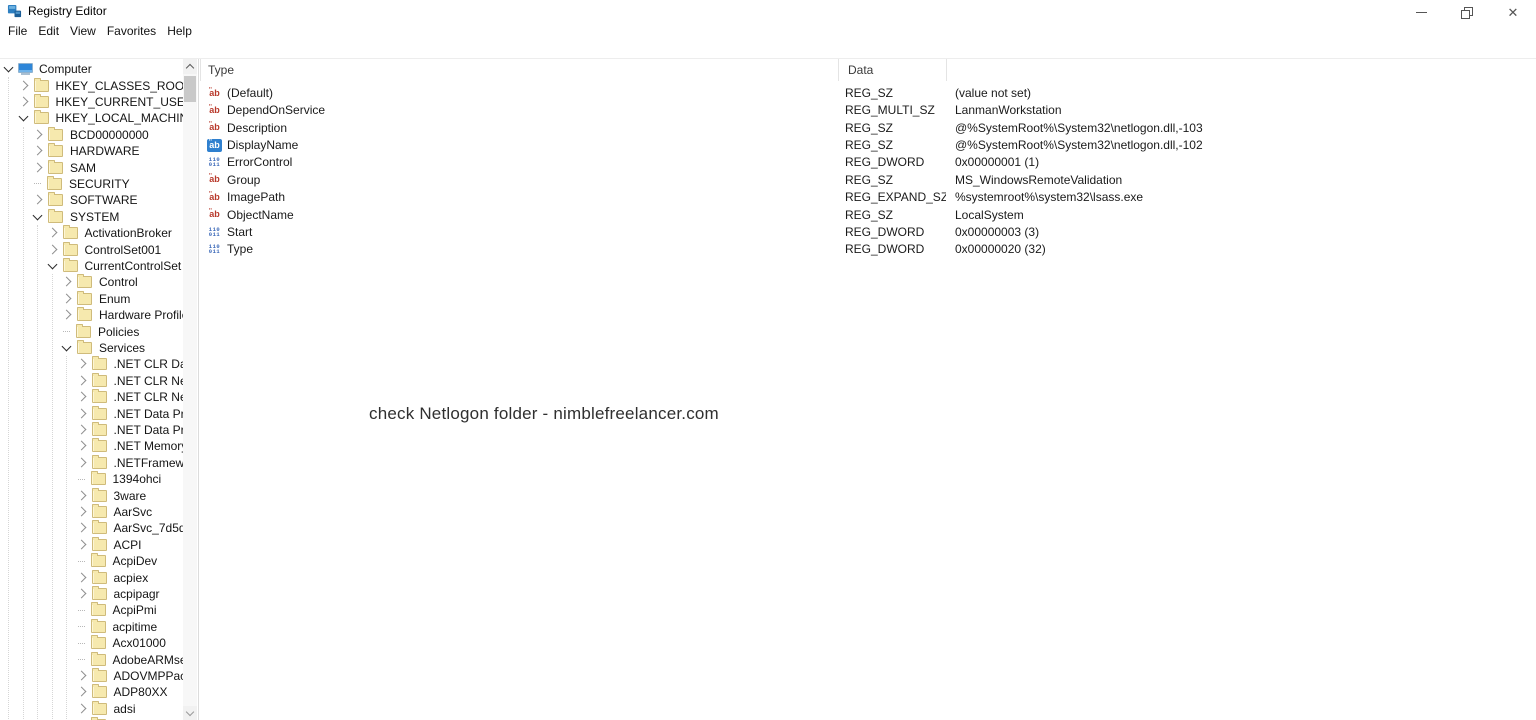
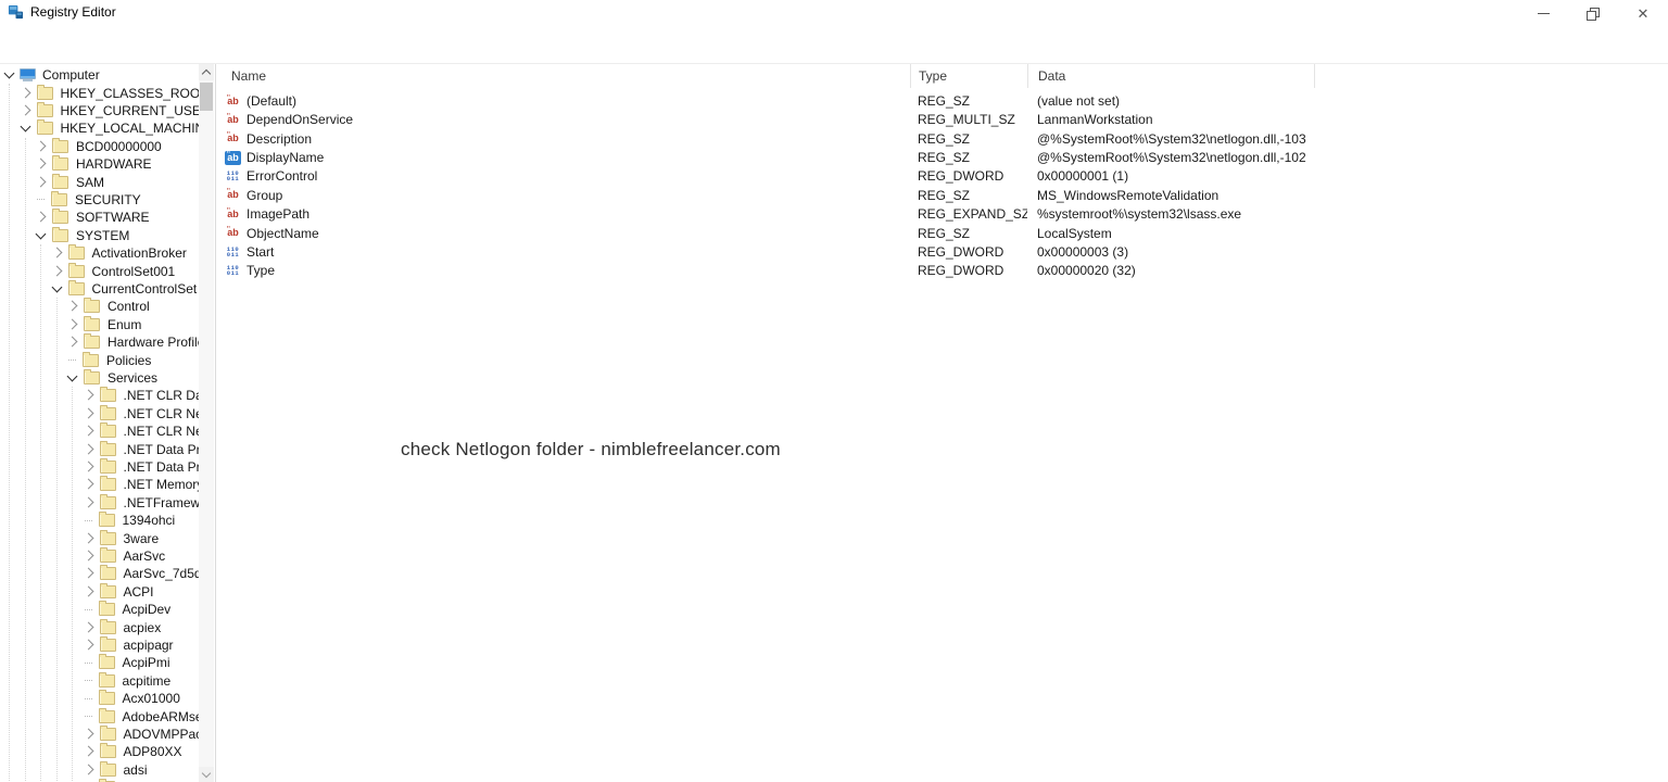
  Registry Editor
- File
- Edit
- View
- Favorites
- Help
  Computer
  HKEY_CLASSES_ROO
  HKEY_CURRENT_USE
  HKEY_LOCAL_MACHI
  BCD00000000
  HARDWARE
  SAM
  SECURITY
  SOFTWARE
  SYSTEM
  ActivationBroker
  ControlSet001
  CurrentControlSet
  Control
  Enum
  Hardware Profil
  Policies
  Services
  .NET CLR D
  .NET CLR N
  .NET CLR N
  .NET Data P
  .NET Data P
  .NET Memor
  .NETFramew
  1394ohci
  3ware
  AarSvc
  AarSvc_7d5
  ACPI
  AcpiDev
  acpiex
  acpipagr
  AcpiPmi
  acpitime
  Acx01000
  AdobeARMs
  ADOVMPPa
  ADP80XX
  adsi
+ Name
  Type
  Data
  (Default)
  REG_SZ
  (value not set)
  DependOnService
  REG_MULTI_SZ
  LanmanWorkstation
  Description
  REG_SZ
  @%SystemRoot%\System32\netlogon.dll,-103
  DisplayName
  REG_SZ
  @%SystemRoot%\System32\netlogon.dll,-102
  ErrorControl
  REG_DWORD
  0x00000001 (1)
  Group
  REG_SZ
  MS_WindowsRemoteValidation
  ImagePath
  REG_EXPAND_SZ
  %systemroot%\system32\lsass.exe
  ObjectName
  REG_SZ
  LocalSystem
  Start
  REG_DWORD
  0x00000003 (3)
  Type
  REG_DWORD
  0x00000020 (32)
  check Netlogon folder - nimblefreelancer.com
